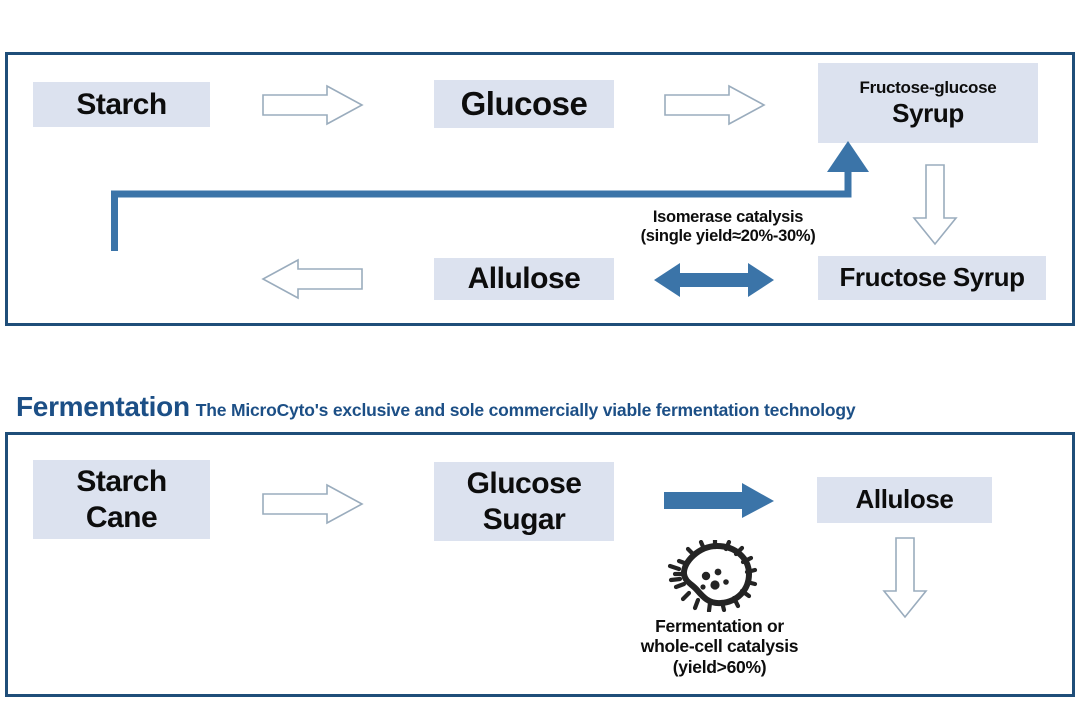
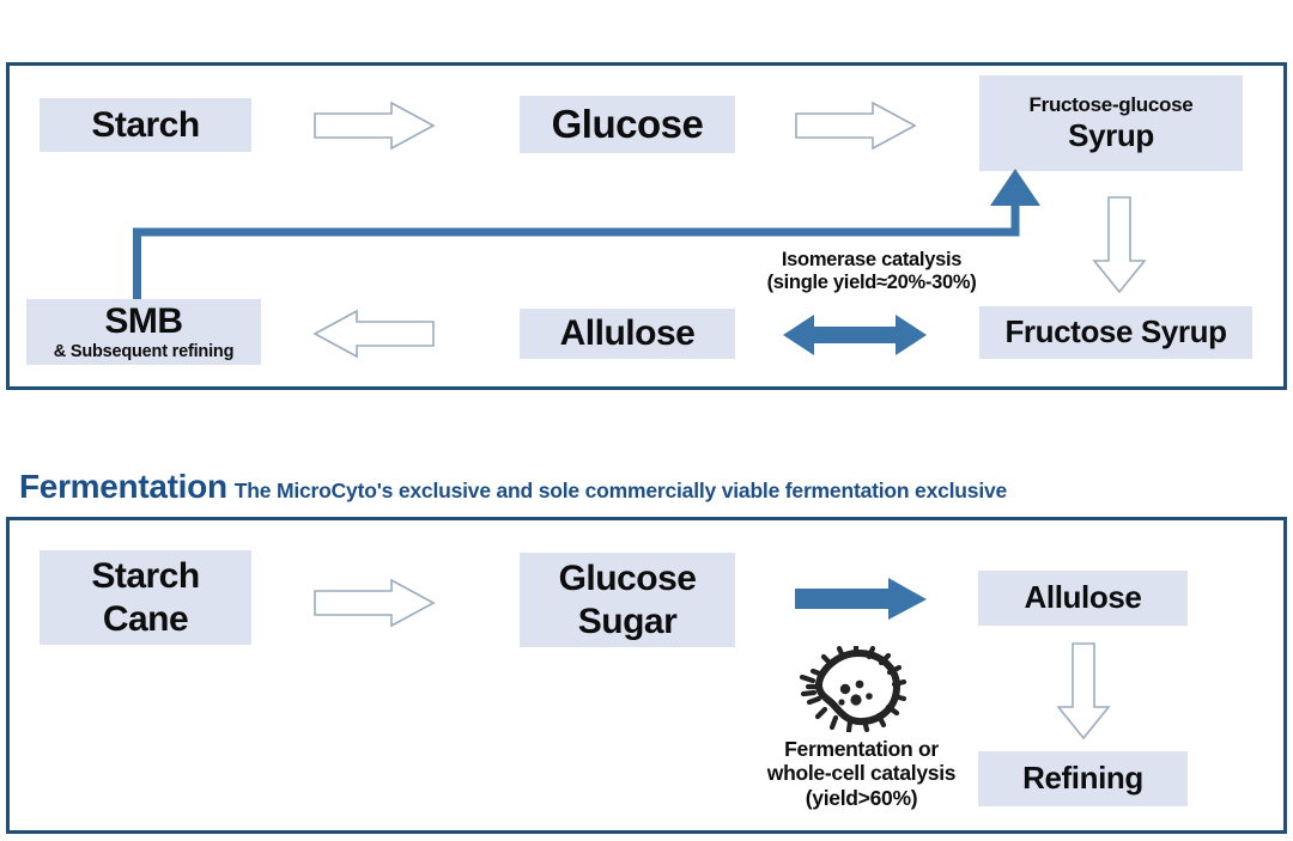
  Starch
  Glucose
  Fructose-glucose
  Syrup
+ SMB
+ & Subsequent refining
  Allulose
  Isomerase catalysis
  (single yield≈20%-30%)
  Fructose Syrup
- Fermentation The MicroCyto's exclusive and sole commercially viable fermentation technology
+ Fermentation The MicroCyto's exclusive and sole commercially viable fermentation exclusive
  Starch
  Cane
  Glucose
  Sugar
  Fermentation or
  whole-cell catalysis
  (yield>60%)
  Allulose
+ Refining
